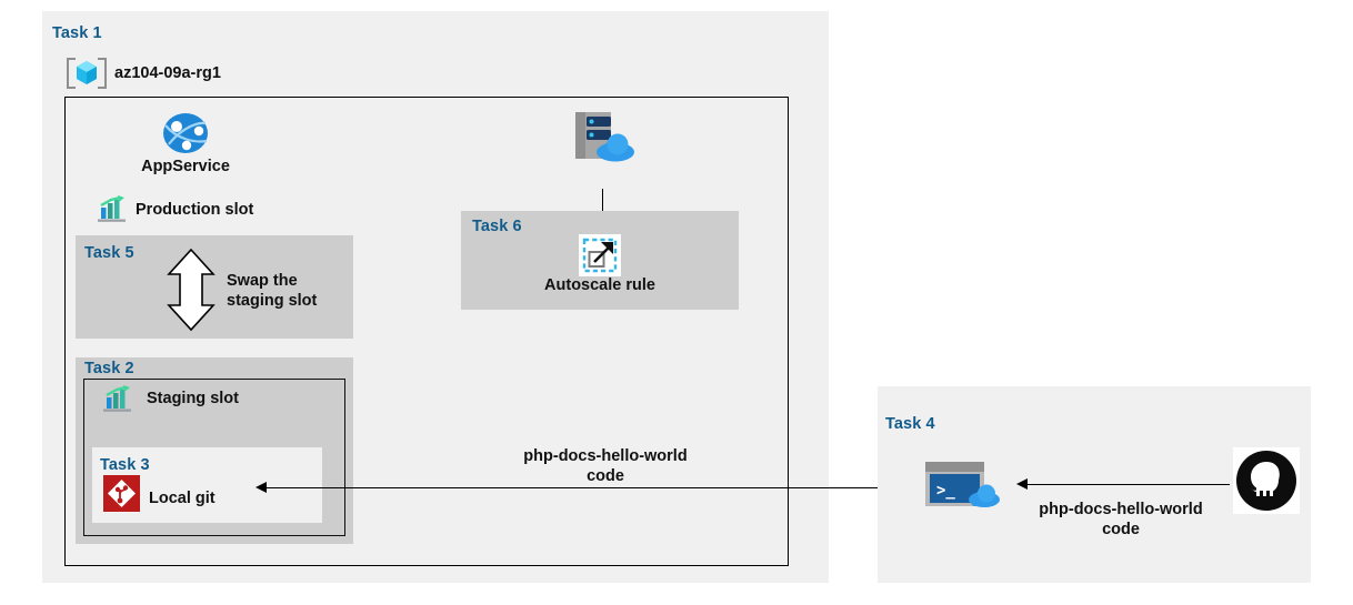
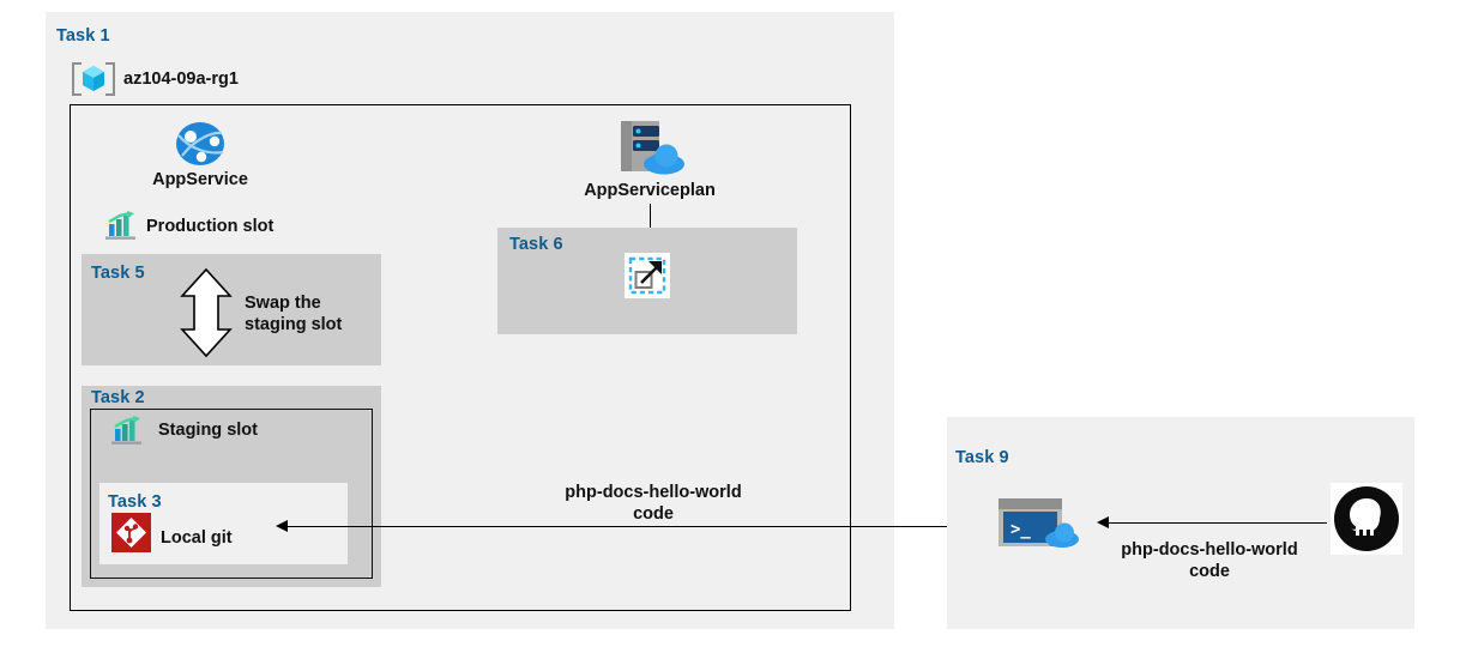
  Task 1
  az104-09a-rg1
  AppService
  Production slot
  Task 5
  Swap the
  staging slot
  Task 2
  Staging slot
  Task 3
  Local git
+ AppServiceplan
  Task 6
- Autoscale rule
  php-docs-hello-world
  code
- Task 4
+ Task 9
  >_
  php-docs-hello-world
  code
